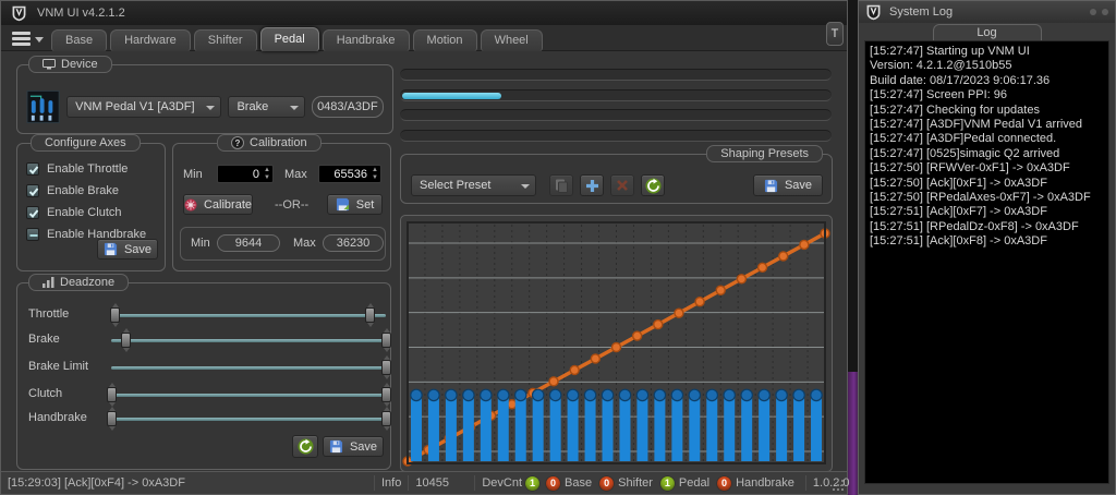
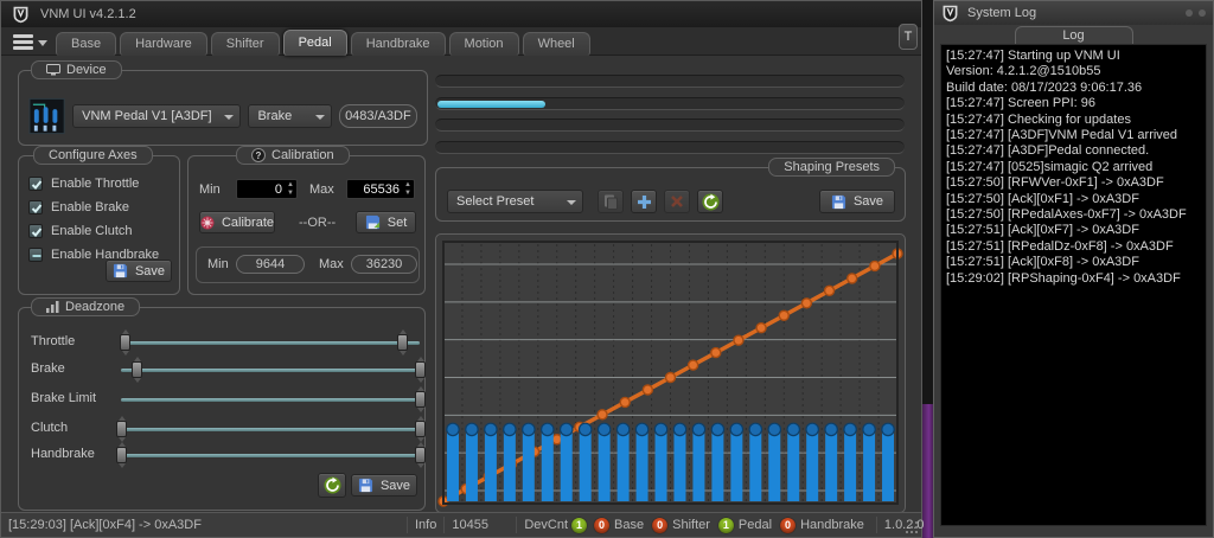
  VNM UI v4.2.1.2
  Base
  Hardware
  Shifter
  Pedal
  Handbrake
  Motion
  Wheel
  T
  Device
  VNM Pedal V1 [A3DF]
  Brake
  0483/A3DF
  Configure Axes
  Enable Throttle
  Enable Brake
  Enable Clutch
  Enable Handbrake
  Save
  ?
  Calibration
  Min
  0
  Max
  65536
  Calibrate
  --OR--
  Set
  Min
  9644
  Max
  36230
  Deadzone
  Throttle
  Brake
  Brake Limit
  Clutch
  Handbrake
  Save
  Shaping Presets
  Select Preset
  Save
  [15:29:03] [Ack][0xF4] -> 0xA3DF
  Info
  10455
  DevCnt
  1
  0
  Base
  0
  Shifter
  1
  Pedal
  0
  Handbrake
  1.0.2.0
  System Log
  Log
  [15:27:47] Starting up VNM UI
  Version: 4.2.1.2@1510b55
  Build date: 08/17/2023 9:06:17.36
  [15:27:47] Screen PPI: 96
  [15:27:47] Checking for updates
  [15:27:47] [A3DF]VNM Pedal V1 arrived
  [15:27:47] [A3DF]Pedal connected.
  [15:27:47] [0525]simagic Q2 arrived
  [15:27:50] [RFWVer-0xF1] -> 0xA3DF
  [15:27:50] [Ack][0xF1] -> 0xA3DF
  [15:27:50] [RPedalAxes-0xF7] -> 0xA3DF
  [15:27:51] [Ack][0xF7] -> 0xA3DF
  [15:27:51] [RPedalDz-0xF8] -> 0xA3DF
  [15:27:51] [Ack][0xF8] -> 0xA3DF
+ [15:29:02] [RPShaping-0xF4] -> 0xA3DF
